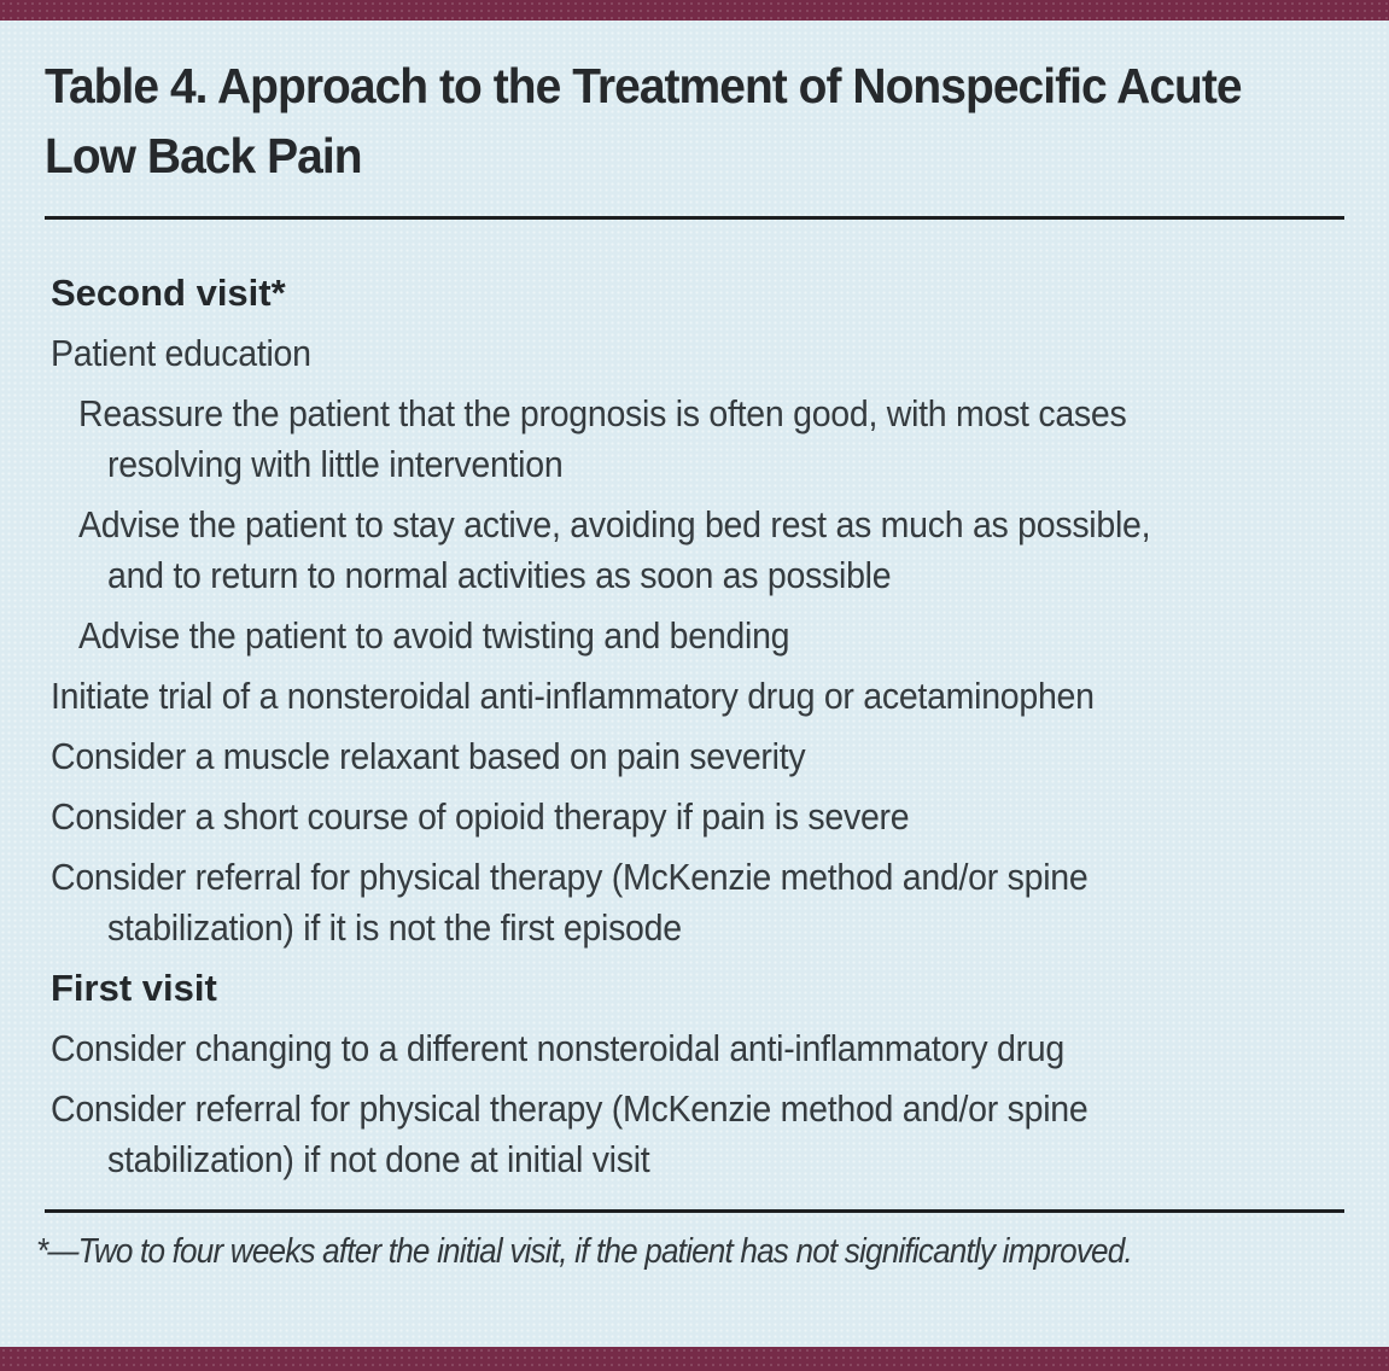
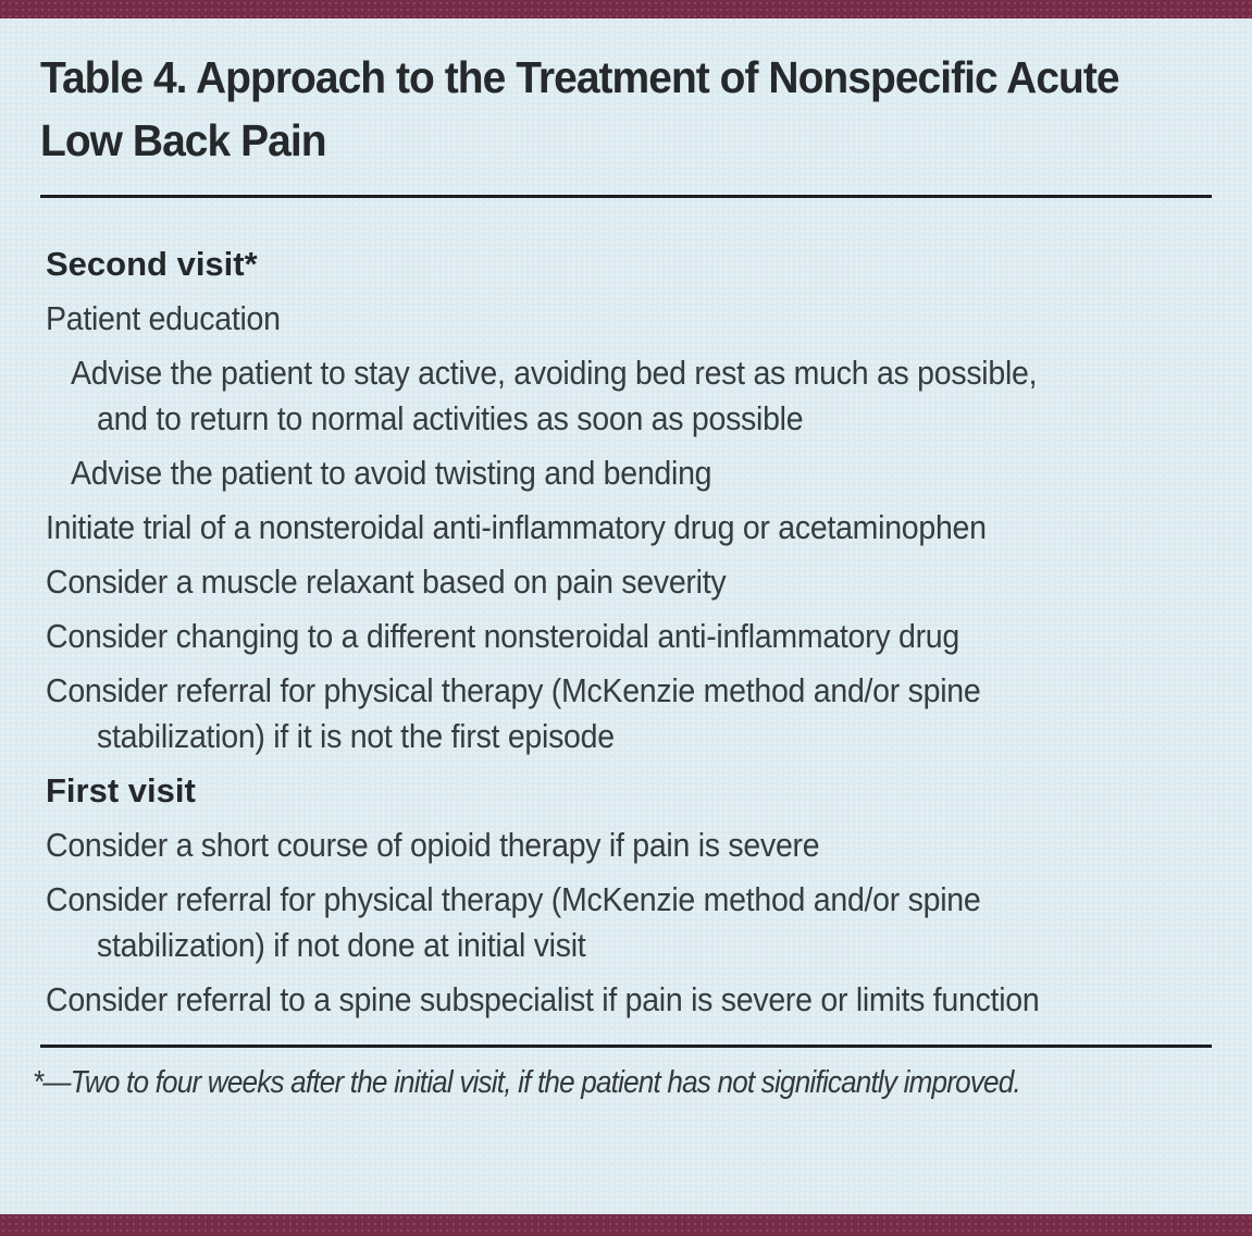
  Table 4. Approach to the Treatment of Nonspecific Acute
  Low Back Pain
  Second visit*
  Patient education
- Reassure the patient that the prognosis is often good, with most cases
- resolving with little intervention
  Advise the patient to stay active, avoiding bed rest as much as possible,
  and to return to normal activities as soon as possible
  Advise the patient to avoid twisting and bending
  Initiate trial of a nonsteroidal anti-inflammatory drug or acetaminophen
  Consider a muscle relaxant based on pain severity
- Consider a short course of opioid therapy if pain is severe
+ Consider changing to a different nonsteroidal anti-inflammatory drug
  Consider referral for physical therapy (McKenzie method and/or spine
  stabilization) if it is not the first episode
  First visit
- Consider changing to a different nonsteroidal anti-inflammatory drug
+ Consider a short course of opioid therapy if pain is severe
  Consider referral for physical therapy (McKenzie method and/or spine
  stabilization) if not done at initial visit
+ Consider referral to a spine subspecialist if pain is severe or limits function
  *—Two to four weeks after the initial visit, if the patient has not significantly improved.
